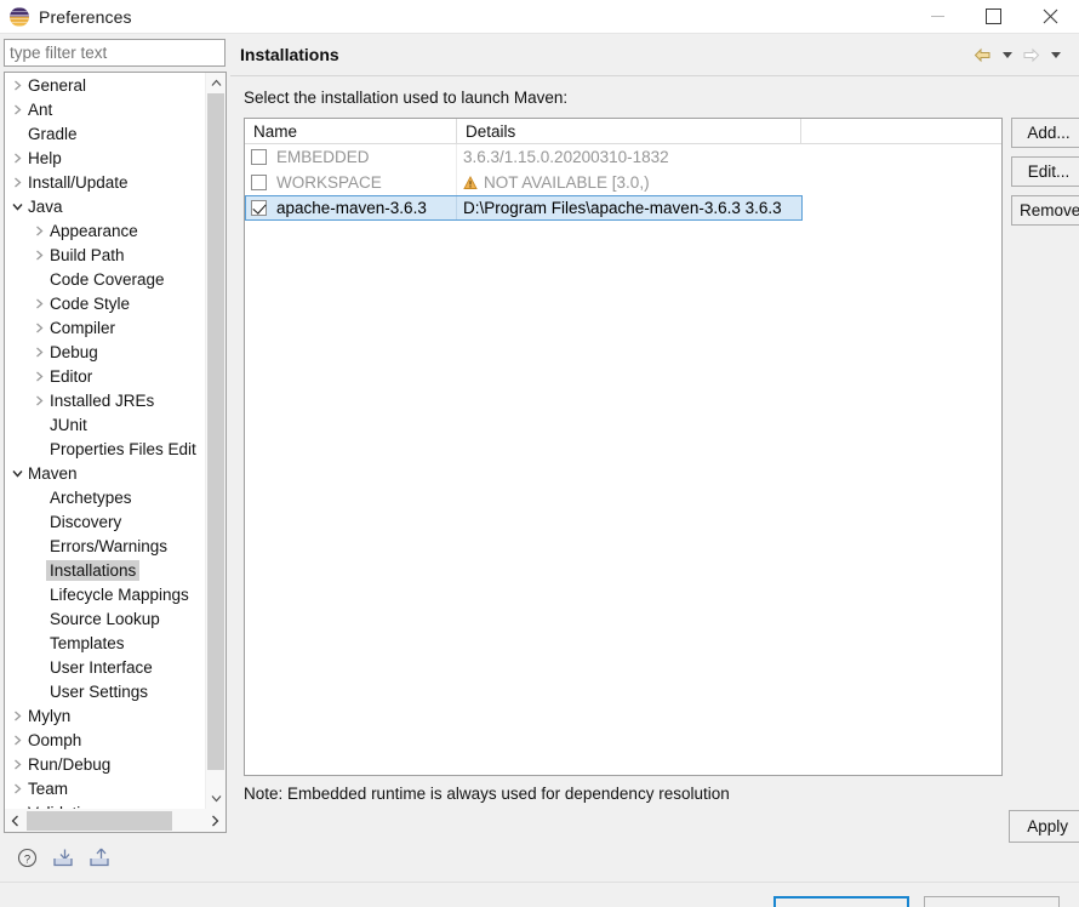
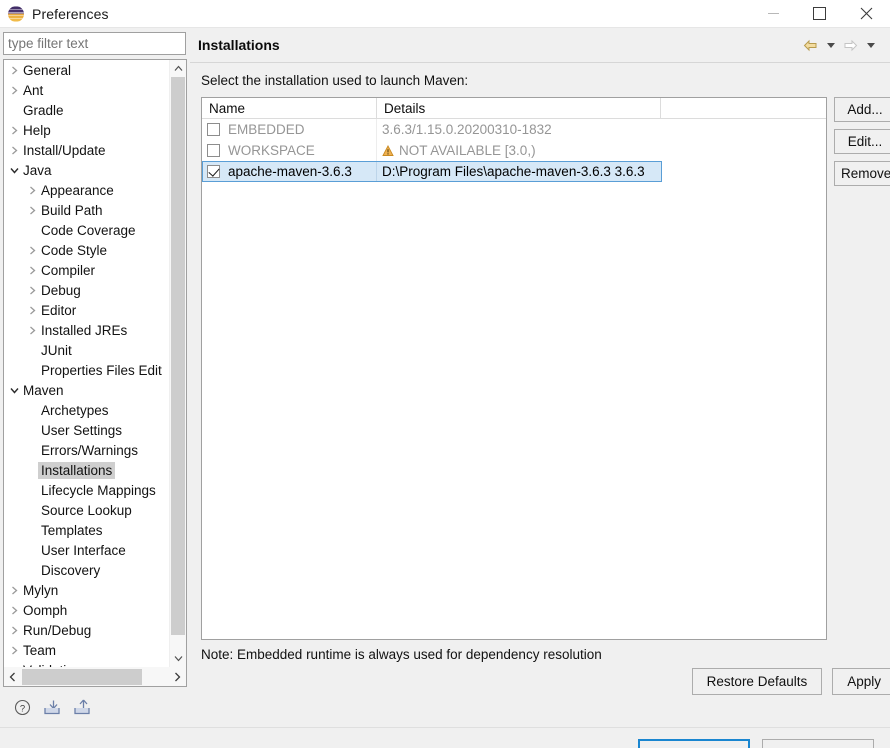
  Preferences
  type filter text
  General
  Ant
  Gradle
  Help
  Install/Update
  Java
  Appearance
  Build Path
  Code Coverage
  Code Style
  Compiler
  Debug
  Editor
  Installed JREs
  JUnit
  Properties Files Edit
  Maven
  Archetypes
- Discovery
+ User Settings
  Errors/Warnings
  Installations
  Lifecycle Mappings
  Source Lookup
  Templates
  User Interface
- User Settings
+ Discovery
  Mylyn
  Oomph
  Run/Debug
  Team
  ?
  Installations
  Select the installation used to launch Maven:
  Name
  Details
  EMBEDDED
  3.6.3/1.15.0.20200310-1832
  WORKSPACE
  NOT AVAILABLE [3.0,)
  apache-maven-3.6.3
  D:\Program Files\apache-maven-3.6.3 3.6.3
  Add...
  Edit...
  Remove
  Note: Embedded runtime is always used for dependency resolution
+ Restore Defaults
  Apply
